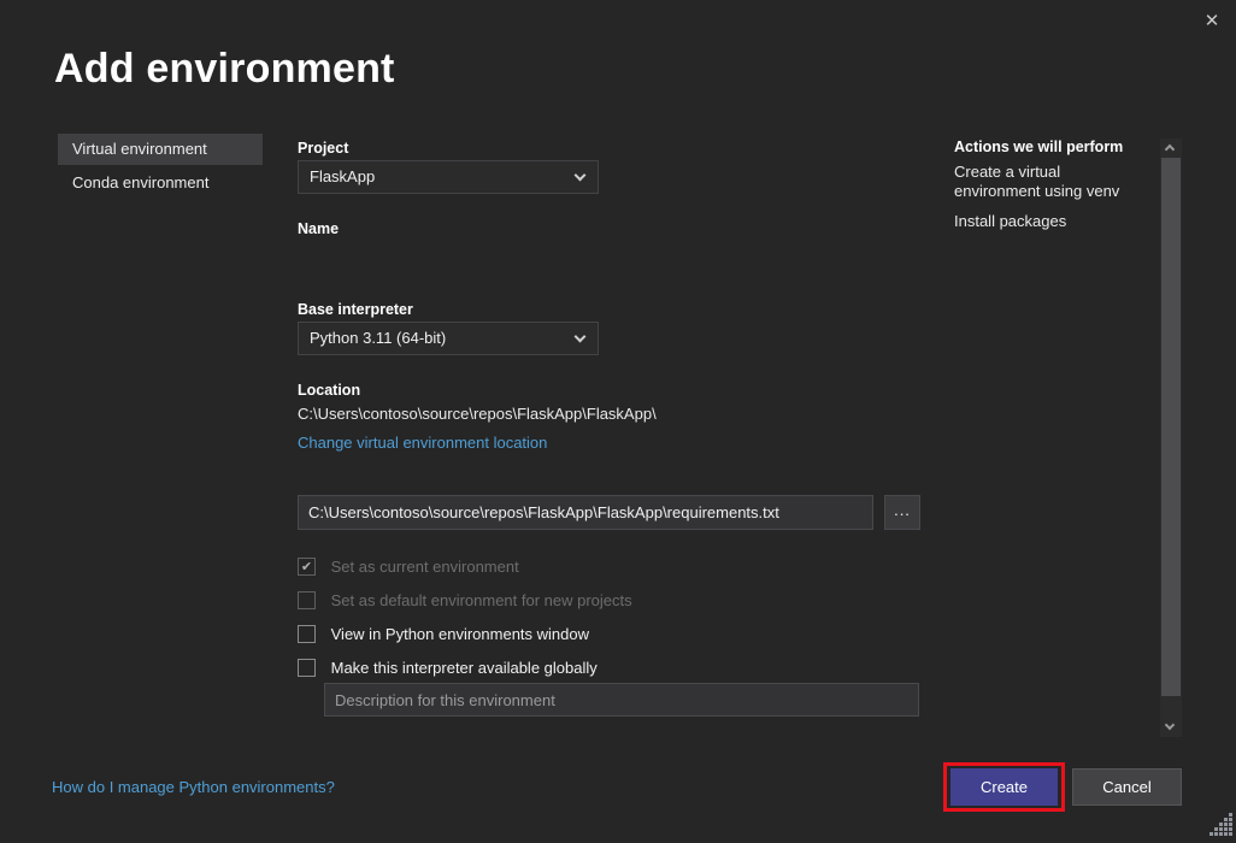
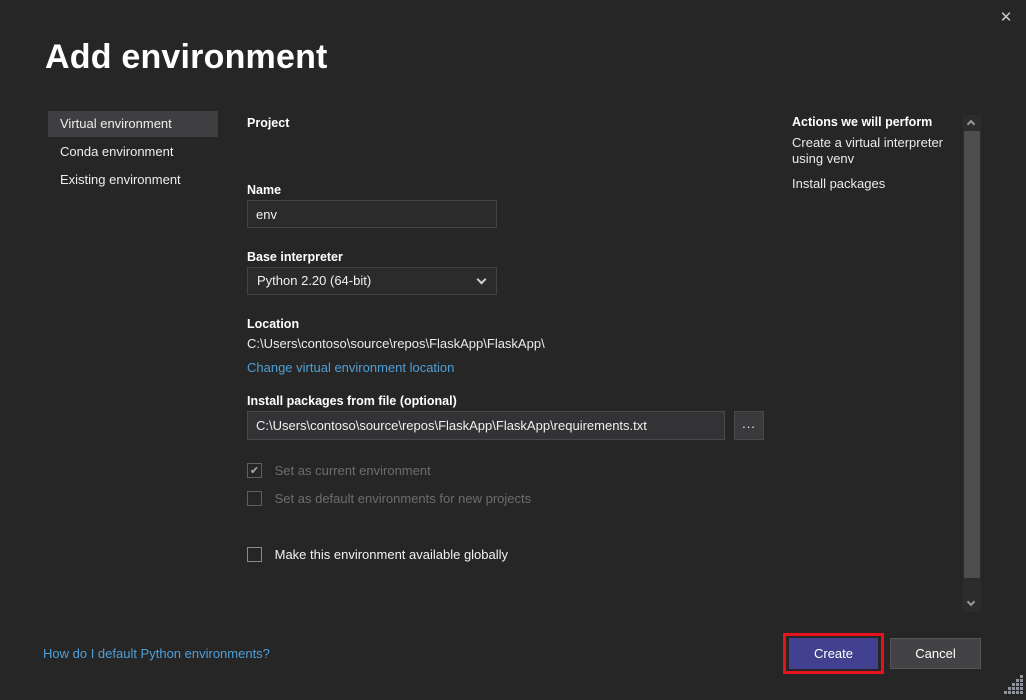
  ✕
  Add environment
  Virtual environment
  Conda environment
+ Existing environment
  Project
- FlaskApp
  Name
+ env
  Base interpreter
- Python 3.11 (64-bit)
+ Python 2.20 (64-bit)
  Location
  C:\Users\contoso\source\repos\FlaskApp\FlaskApp\
  Change virtual environment location
+ Install packages from file (optional)
  C:\Users\contoso\source\repos\FlaskApp\FlaskApp\requirements.txt
  ...
  ✔ Set as current environment
- Set as default environment for new projects
+ Set as default environments for new projects
- View in Python environments window
- Make this interpreter available globally
+ Make this environment available globally
- Description for this environment
  Actions we will perform
- Create a virtual environment using venv
+ Create a virtual interpreter using venv
  Install packages
- How do I manage Python environments?
+ How do I default Python environments?
  Create
  Cancel
